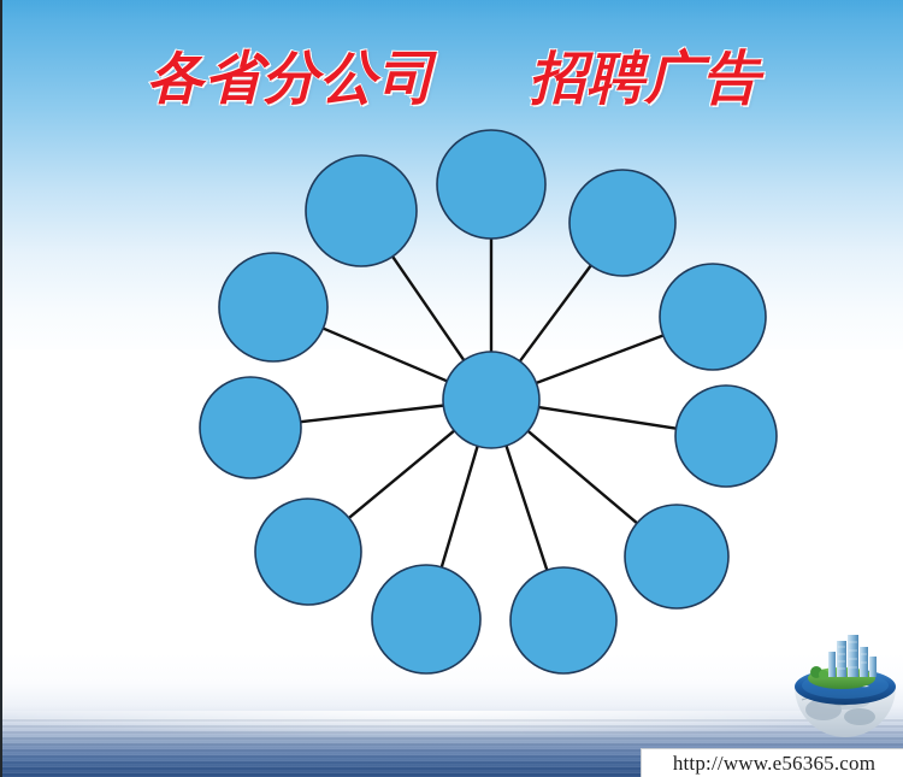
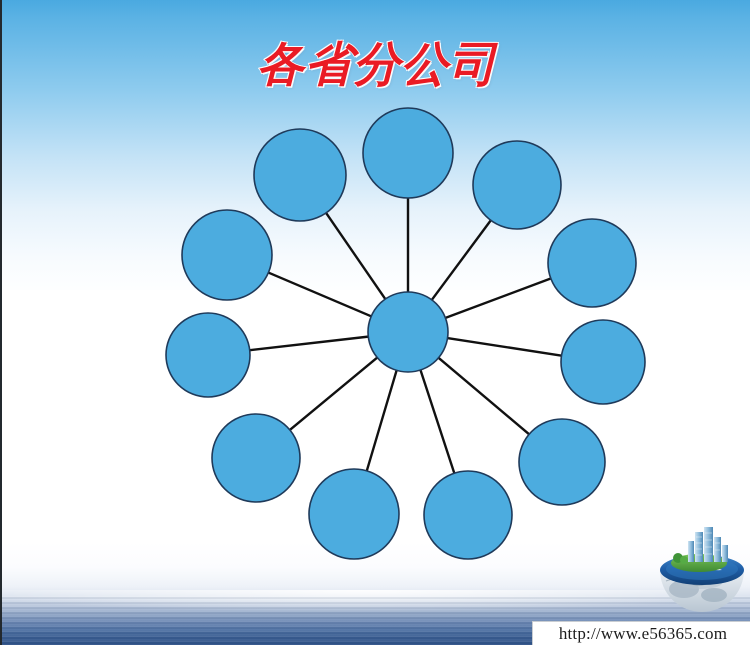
  各省分公司
- 招聘广告
  http://www.e56365.com
